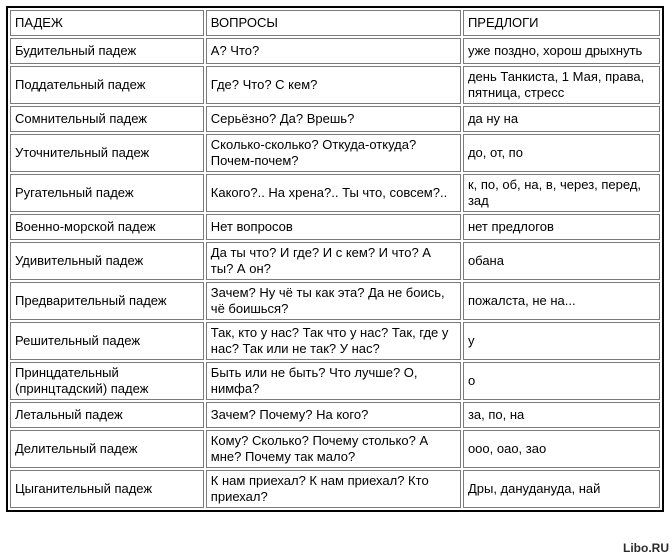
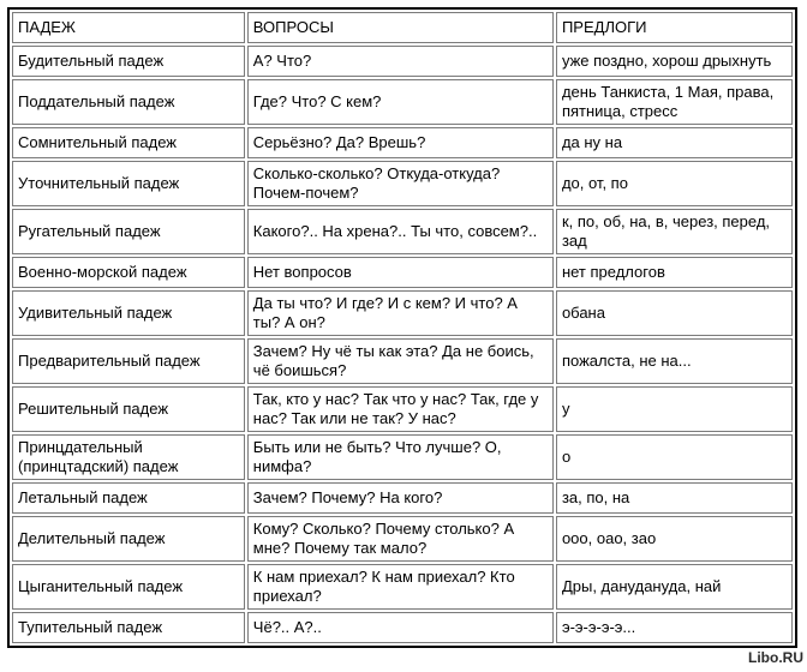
  ПАДЕЖ	ВОПРОСЫ	ПРЕДЛОГИ
  Будительный падеж	А? Что?	уже поздно, хорош дрыхнуть
  Поддательный падеж	Где? Что? С кем?	день Танкиста, 1 Мая, права, пятница, стресс
  Сомнительный падеж	Серьёзно? Да? Врешь?	да ну на
  Уточнительный падеж	Сколько-сколько? Откуда-откуда? Почем-почем?	до, от, по
  Ругательный падеж	Какого?.. На хрена?.. Ты что, совсем?..	к, по, об, на, в, через, перед, зад
  Военно-морской падеж	Нет вопросов	нет предлогов
  Удивительный падеж	Да ты что? И где? И с кем? И что? А ты? А он?	обана
  Предварительный падеж	Зачем? Ну чё ты как эта? Да не боись, чё боишься?	пожалста, не на...
  Решительный падеж	Так, кто у нас? Так что у нас? Так, где у нас? Так или не так? У нас?	у
  Принцдательный (принцтадский) падеж	Быть или не быть? Что лучше? О, нимфа?	о
  Летальный падеж	Зачем? Почему? На кого?	за, по, на
  Делительный падеж	Кому? Сколько? Почему столько? А мне? Почему так мало?	ооо, оао, зао
  Цыганительный падеж	К нам приехал? К нам приехал? Кто приехал?	Дры, данудануда, най
+ Тупительный падеж	Чё?.. А?..	э-э-э-э-э...
  Libo.RU
